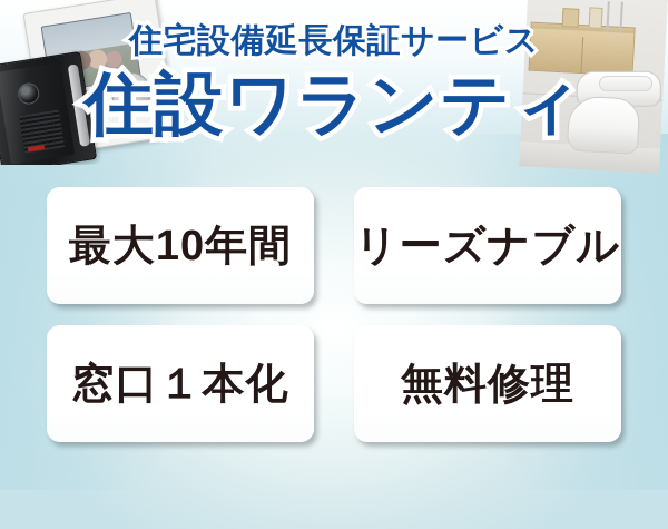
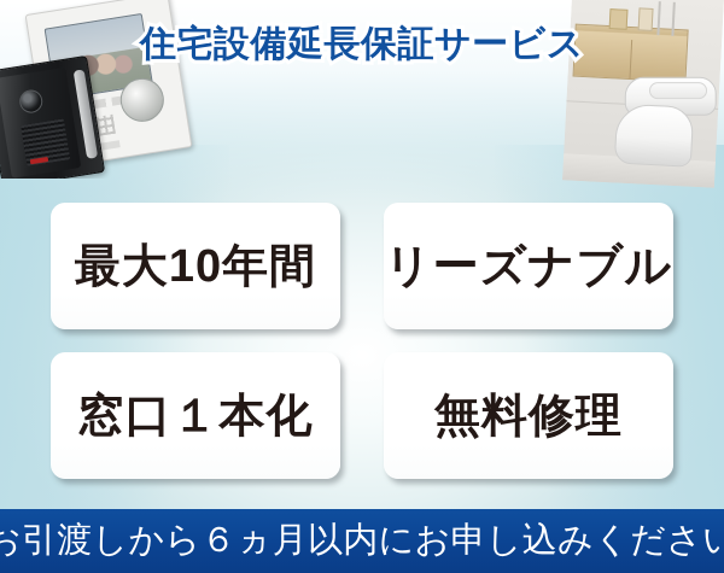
  住宅設備延長保証サービス
- 住設ワランティ
  最大10年間
  リーズナブル
  窓口１本化
  無料修理
+ お引渡しから６ヵ月以内にお申し込みください
